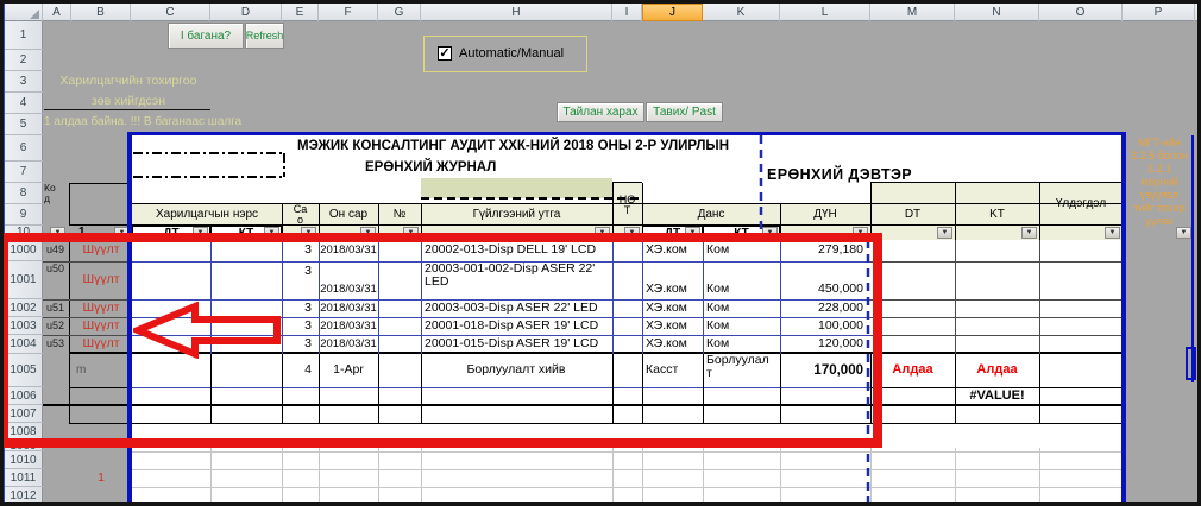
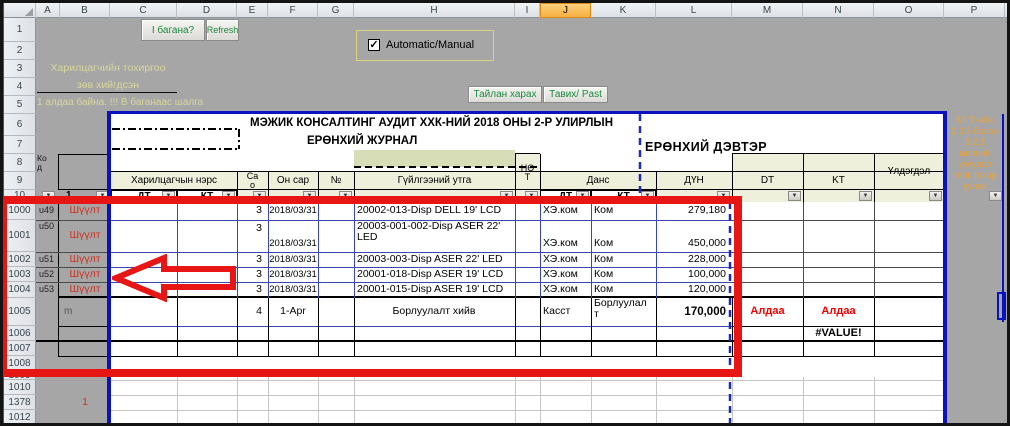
  A
  B
  C
  D
  E
  F
  G
  H
  I
  J
  K
  L
  M
  N
  O
  P
  1
  2
  3
  4
  5
  6
  7
  8
  9
  1000
  1001
  1002
  1003
  1004
  1005
  1006
  1007
  1008
  1010
- 1011
+ 1378
  1012
  I багана?
  Refresh
  Харилцагчийн тохиргоо
  зөв хийгдсэн
  1 алдаа байна. !!! В баганаас шалга
  ✓
  Automatic/Manual
  Тайлан харах
  Тавих/ Past
  МЭЖИК КОНСАЛТИНГ АУДИТ ХХК-НИЙ 2018 ОНЫ 2-Р УЛИРЛЫН
  ЕРӨНХИЙ ЖУРНАЛ
  ЕРӨНХИЙ ДЭВТЭР
  МГТ-ийн
  2.2.5 болон
  3.2.1
  мөрний
  үзүүлэл
  тийг тохир
  уулах
  Ко
  д
  Харилцагчын нэрс
  Са
  о
  Он сар
  №
  Гүйлгээний утга
  Т
  Данс
  ДҮН
  DT
  KT
  u49
  Шүүлт
  3
  2018/03/31
  20002-013-Disp DELL 19' LCD
  ХЭ.ком
  Ком
  279,180
  u50
  Шүүлт
  3
  2018/03/31
  20003-001-002-Disp ASER 22' LED
  ХЭ.ком
  Ком
  450,000
  u51
  Шүүлт
  3
  2018/03/31
  20003-003-Disp ASER 22' LED
  ХЭ.ком
  Ком
  228,000
  u52
  Шүүлт
  3
  2018/03/31
  20001-018-Disp ASER 19' LCD
  ХЭ.ком
  Ком
  100,000
  u53
  Шүүлт
  3
  2018/03/31
  20001-015-Disp ASER 19' LCD
  ХЭ.ком
  Ком
  120,000
  m
  4
  1-Apr
  Борлуулалт хийв
  Касст
  Борлуулалт
  170,000
  Алдаа
  Алдаа
  #VALUE!
  1
